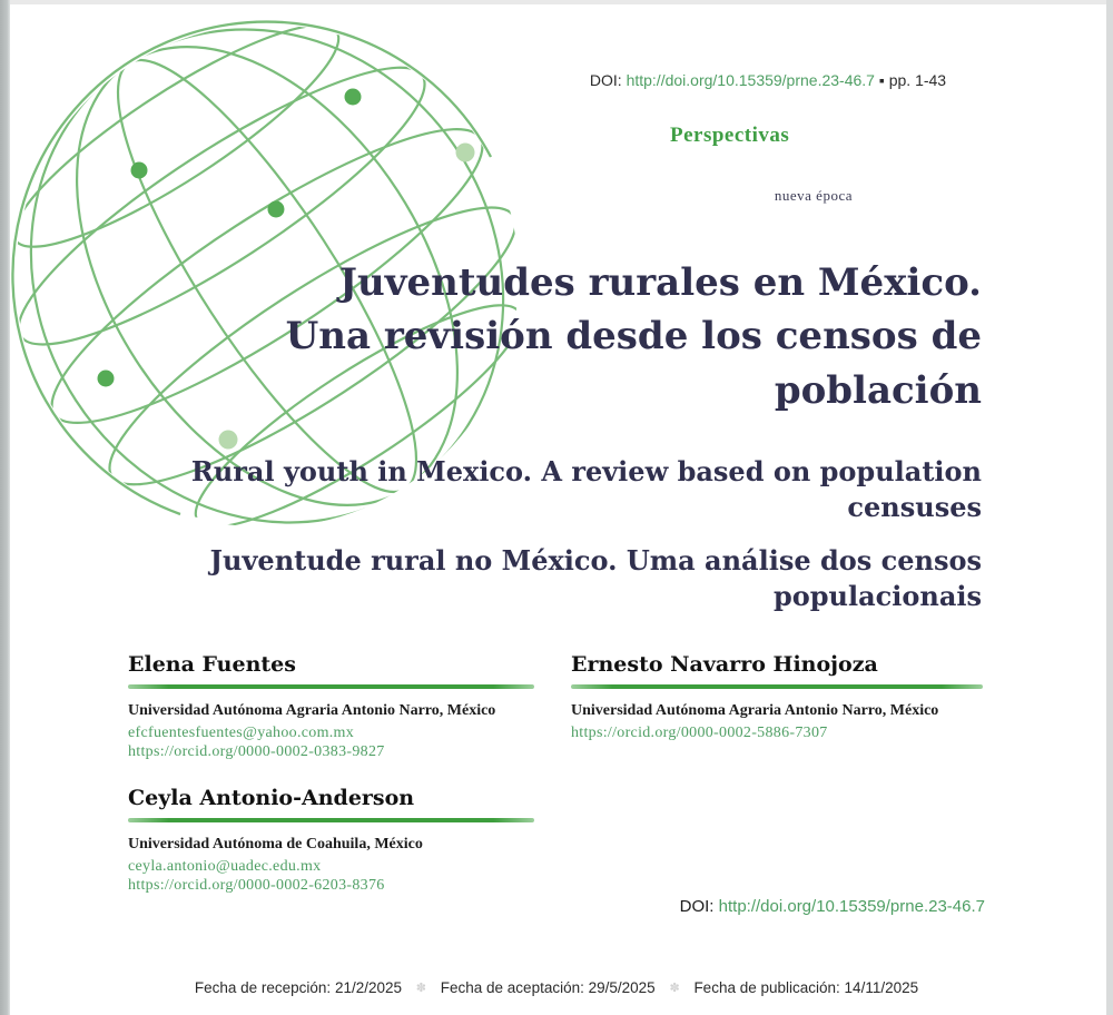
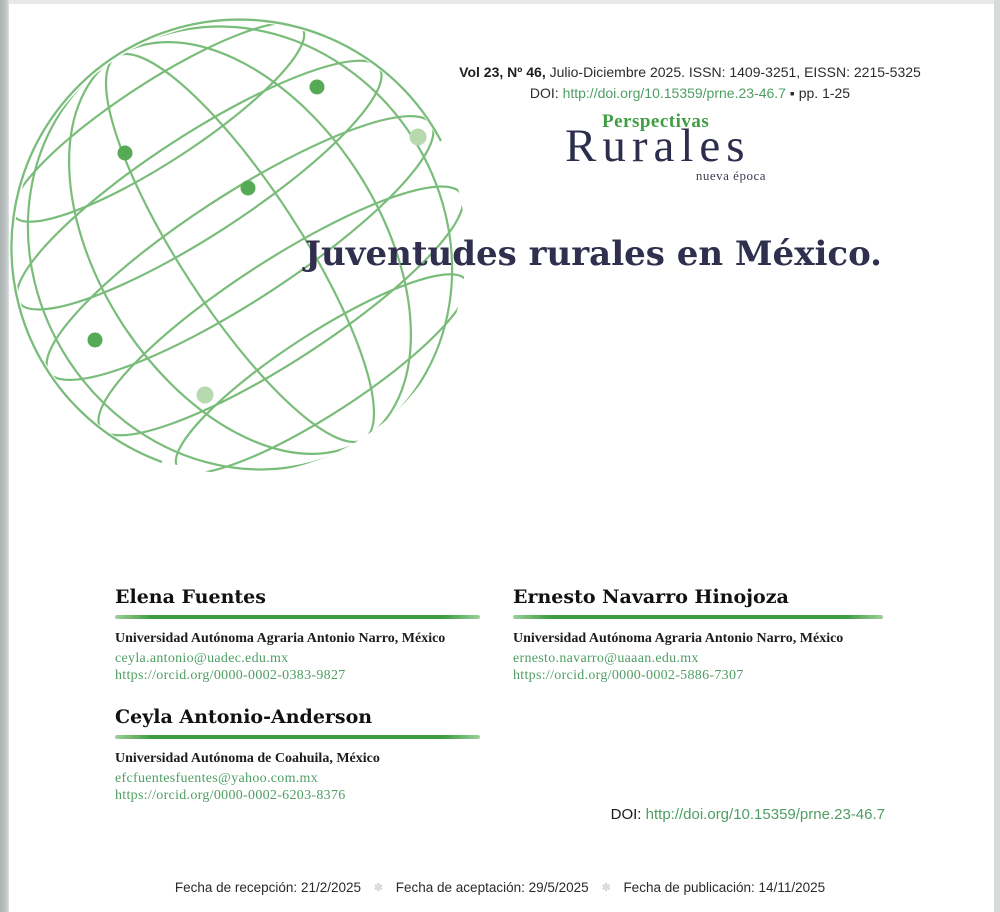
+ Vol 23, Nº 46, Julio-Diciembre 2025. ISSN: 1409-3251, EISSN: 2215-5325
- DOI: http://doi.org/10.15359/prne.23-46.7 ▪ pp. 1-43
+ DOI: http://doi.org/10.15359/prne.23-46.7 ▪ pp. 1-25
  Perspectivas
+ Rurales
  nueva época
  Juventudes rurales en México.
- Una revisión desde los censos de
- población
- Rural youth in Mexico. A review based on population
- censuses
- Juventude rural no México. Uma análise dos censos
- populacionais
  Elena Fuentes
  Universidad Autónoma Agraria Antonio Narro, México
- efcfuentesfuentes@yahoo.com.mx
+ ceyla.antonio@uadec.edu.mx
  https://orcid.org/0000-0002-0383-9827
  Ernesto Navarro Hinojoza
  Universidad Autónoma Agraria Antonio Narro, México
+ ernesto.navarro@uaaan.edu.mx
  https://orcid.org/0000-0002-5886-7307
  Ceyla Antonio-Anderson
  Universidad Autónoma de Coahuila, México
- ceyla.antonio@uadec.edu.mx
+ efcfuentesfuentes@yahoo.com.mx
  https://orcid.org/0000-0002-6203-8376
  DOI: http://doi.org/10.15359/prne.23-46.7
  Fecha de recepción: 21/2/2025 ✽ Fecha de aceptación: 29/5/2025 ✽ Fecha de publicación: 14/11/2025
